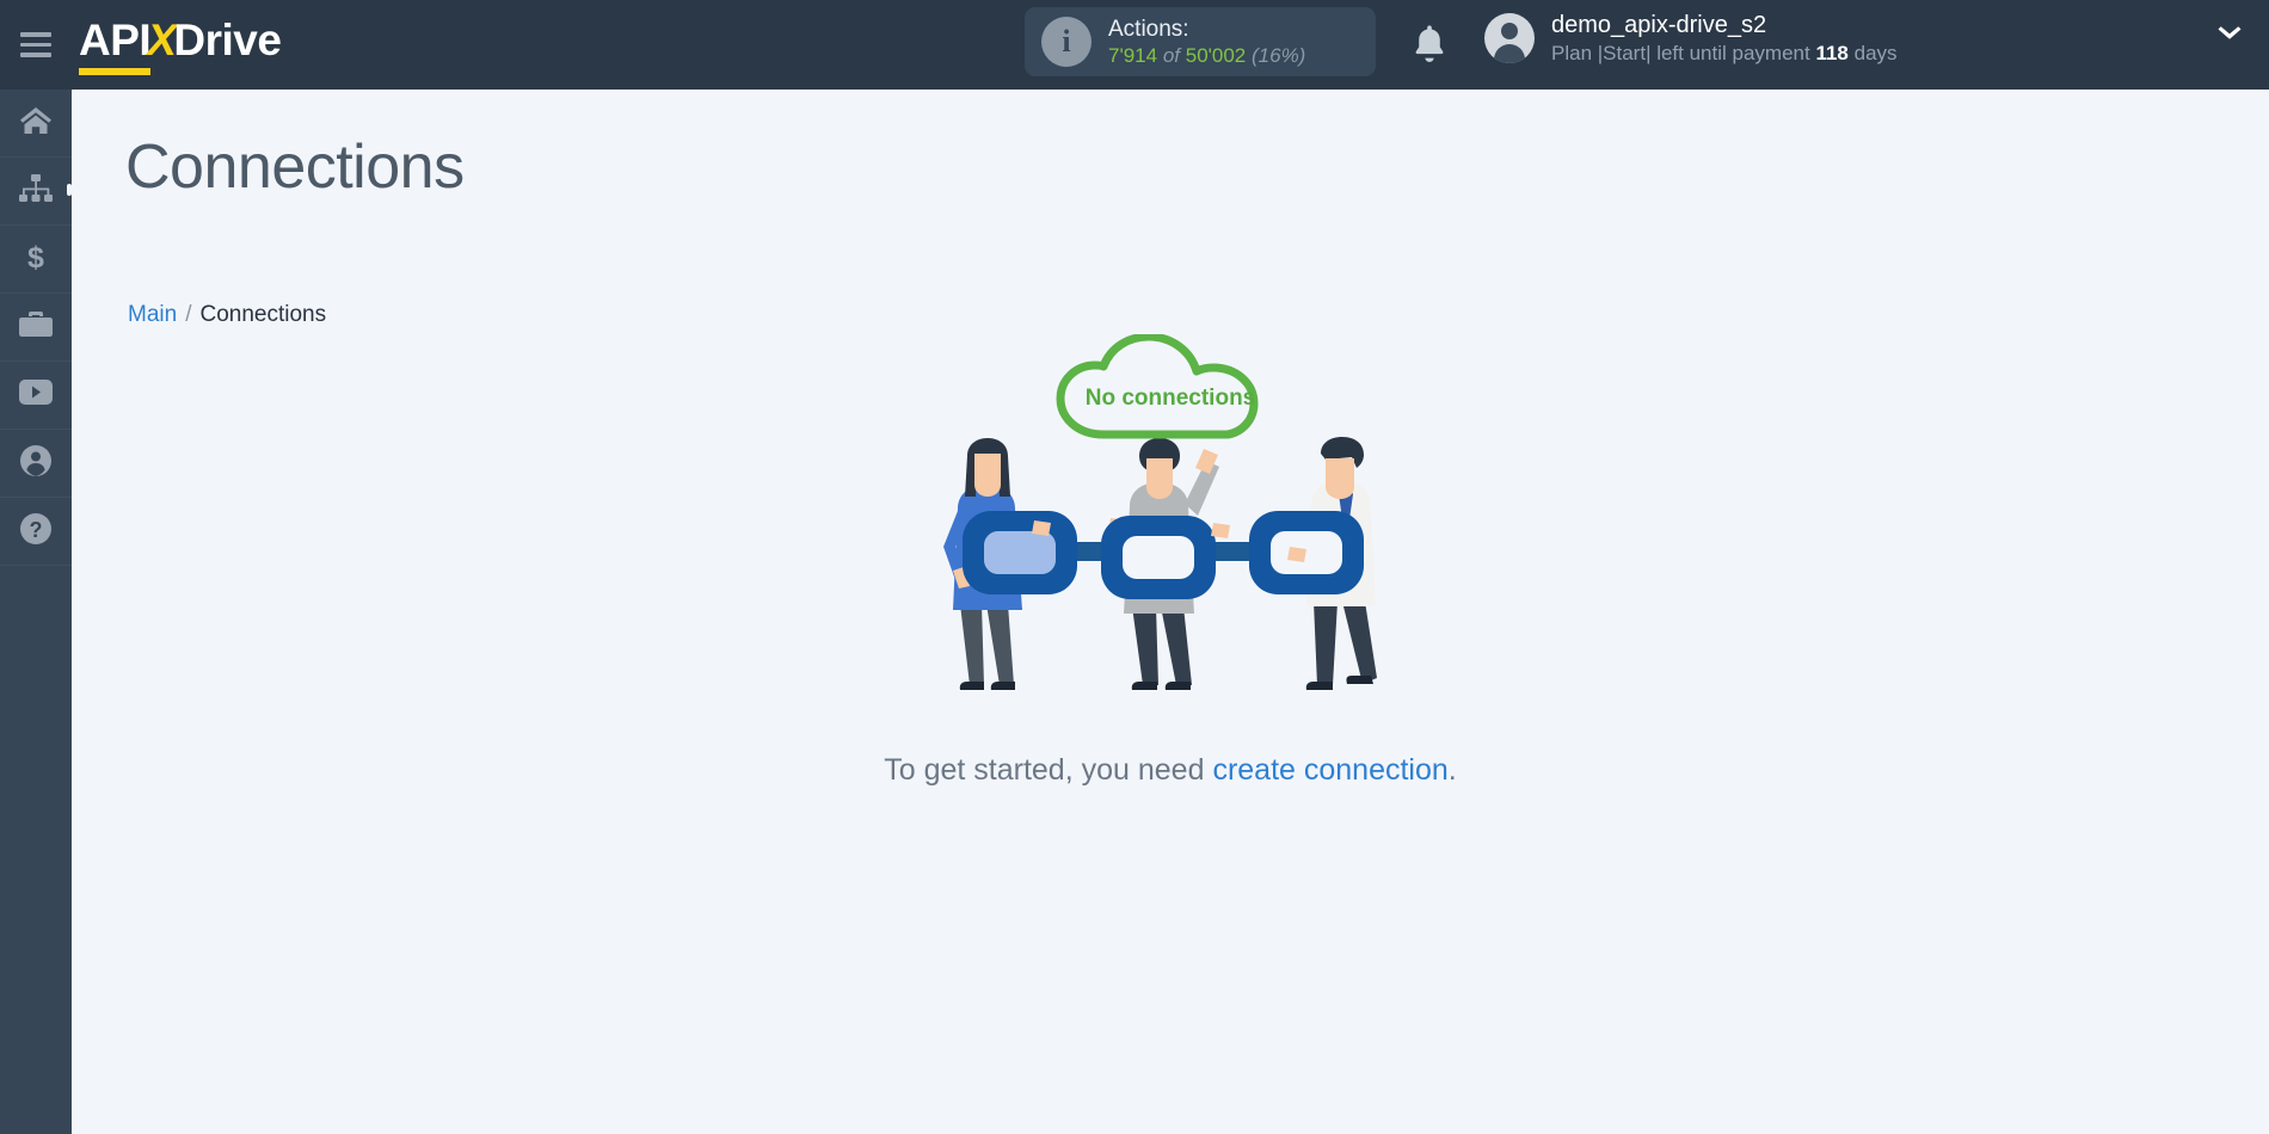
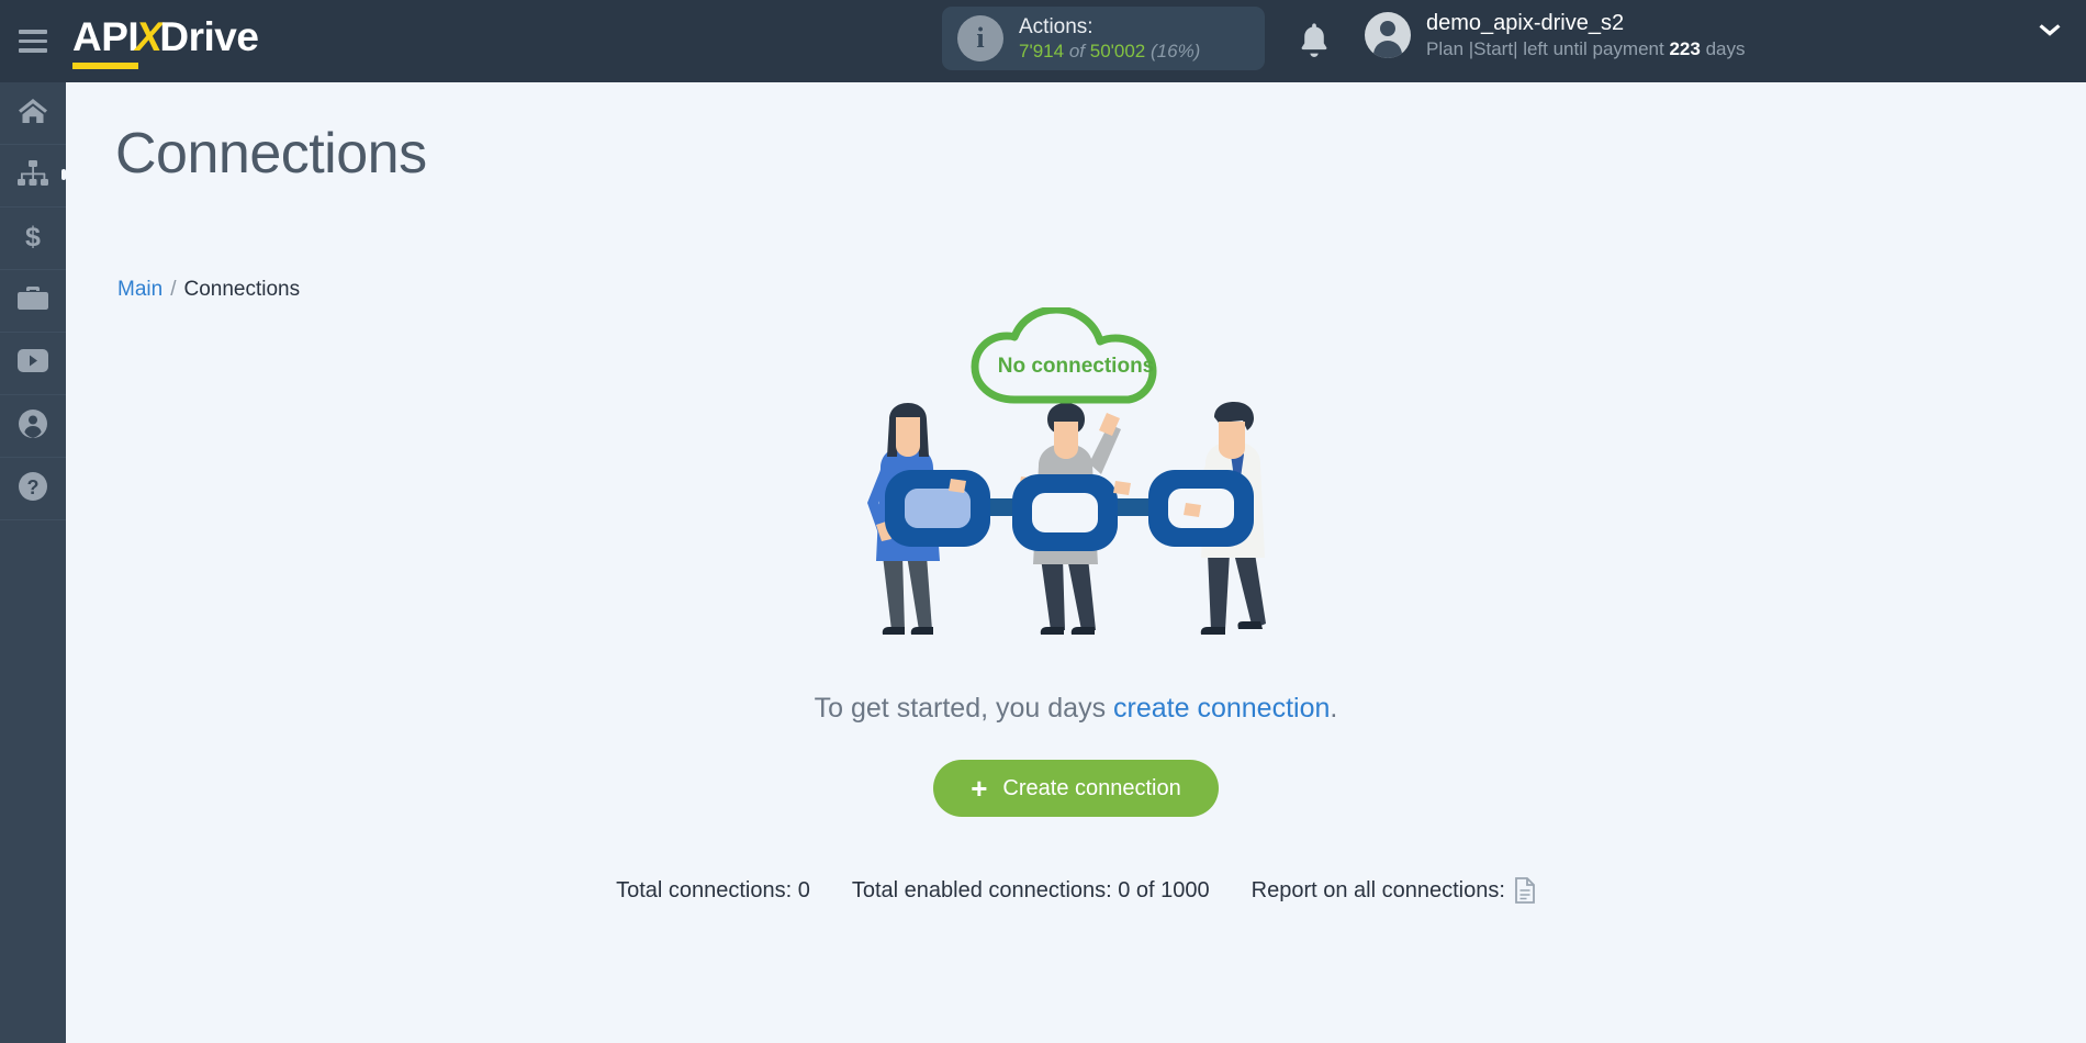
  API
  X
  Drive
  i
  Actions:
  7'914 of 50'002 (16%)
  demo_apix-drive_s2
- Plan |Start| left until payment 118 days
+ Plan |Start| left until payment 223 days
  $
  ?
  Connections
  Main / Connections
  No connections
- To get started, you need create connection.
+ To get started, you days create connection.
+ +
+ Create connection
+ Total connections: 0
+ Total enabled connections: 0 of 1000
+ Report on all connections:
